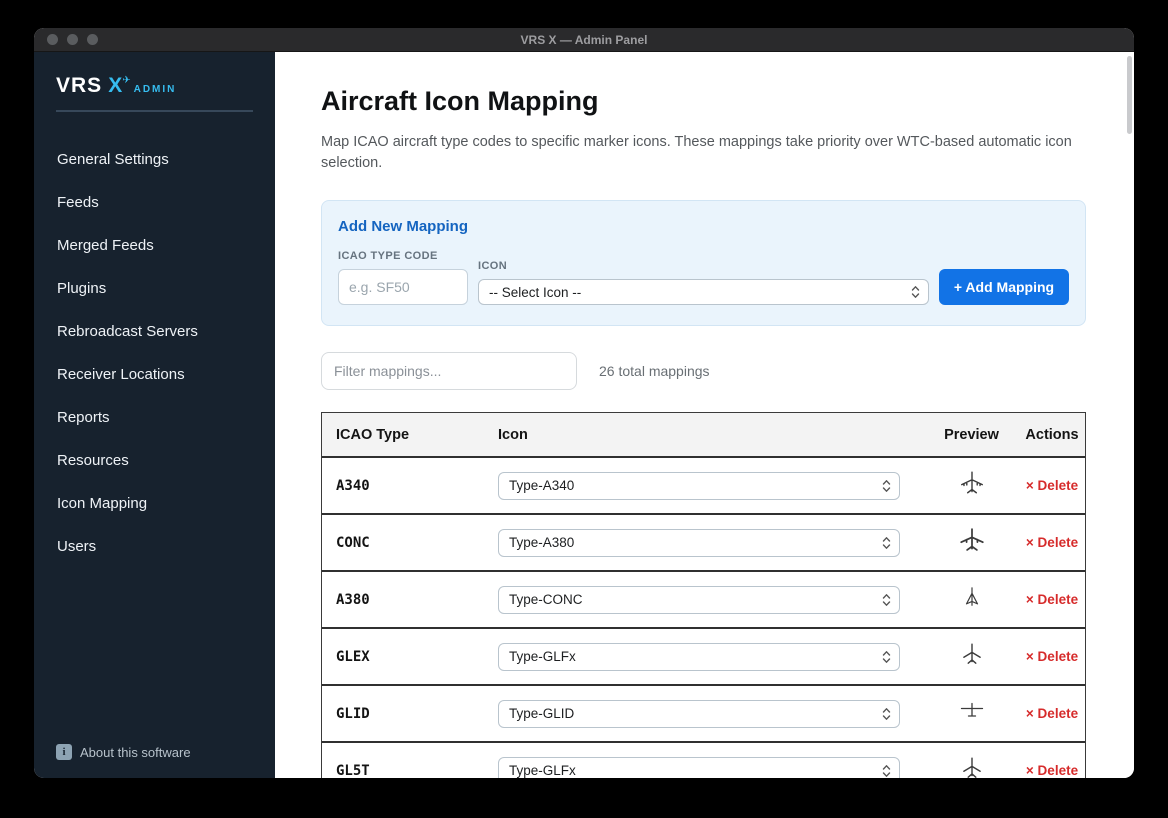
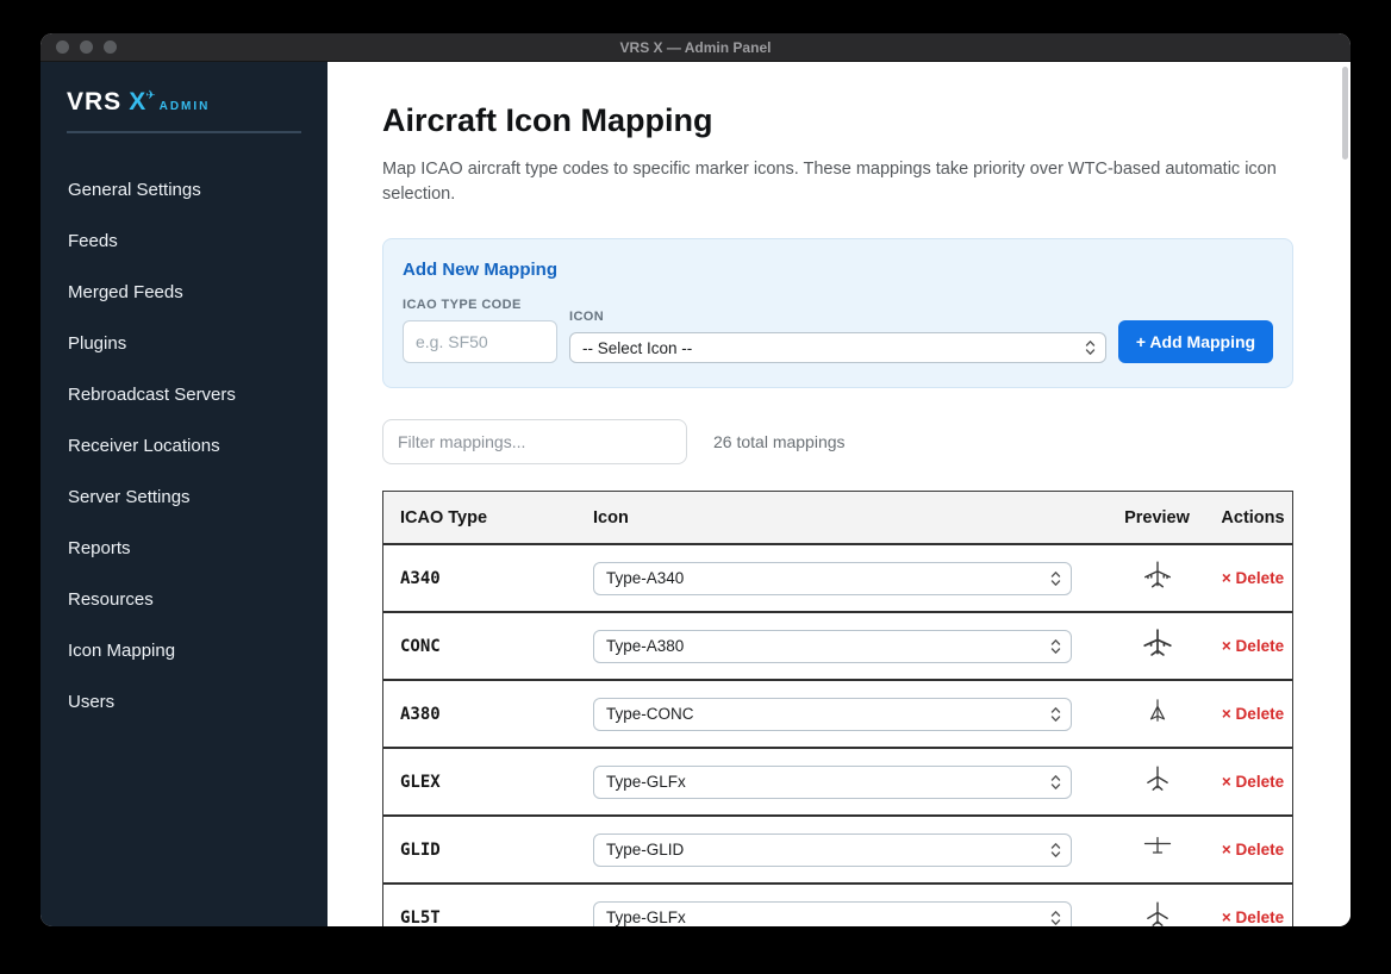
  VRS X — Admin Panel
  VRS
  X
  ✈
  ADMIN
  General Settings
  Feeds
  Merged Feeds
  Plugins
  Rebroadcast Servers
  Receiver Locations
+ Server Settings
  Reports
  Resources
  Icon Mapping
  Users
- i
- About this software
  Aircraft Icon Mapping
  Map ICAO aircraft type codes to specific marker icons. These mappings take priority over WTC-based automatic icon selection.
  Add New Mapping
  ICAO TYPE CODE
  e.g. SF50
  ICON
  -- Select Icon --
  + Add Mapping
  Filter mappings...
  26 total mappings
  ICAO Type
  Icon
  Preview
  Actions
  A340
  Type-A340
  × Delete
  CONC
  Type-A380
  × Delete
  A380
  Type-CONC
  × Delete
  GLEX
  Type-GLFx
  × Delete
  GLID
  Type-GLID
  × Delete
  GL5T
  Type-GLFx
  × Delete
